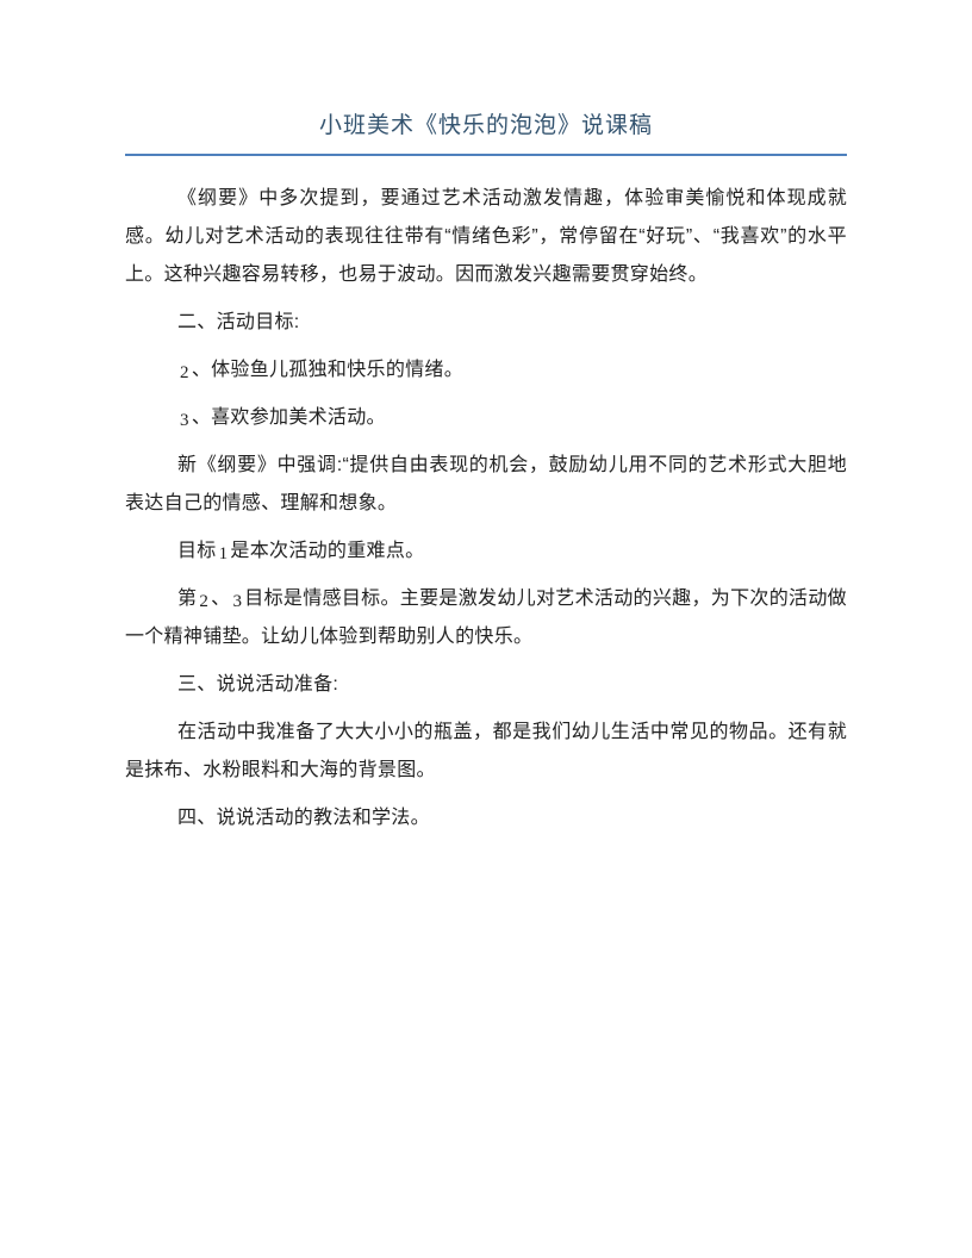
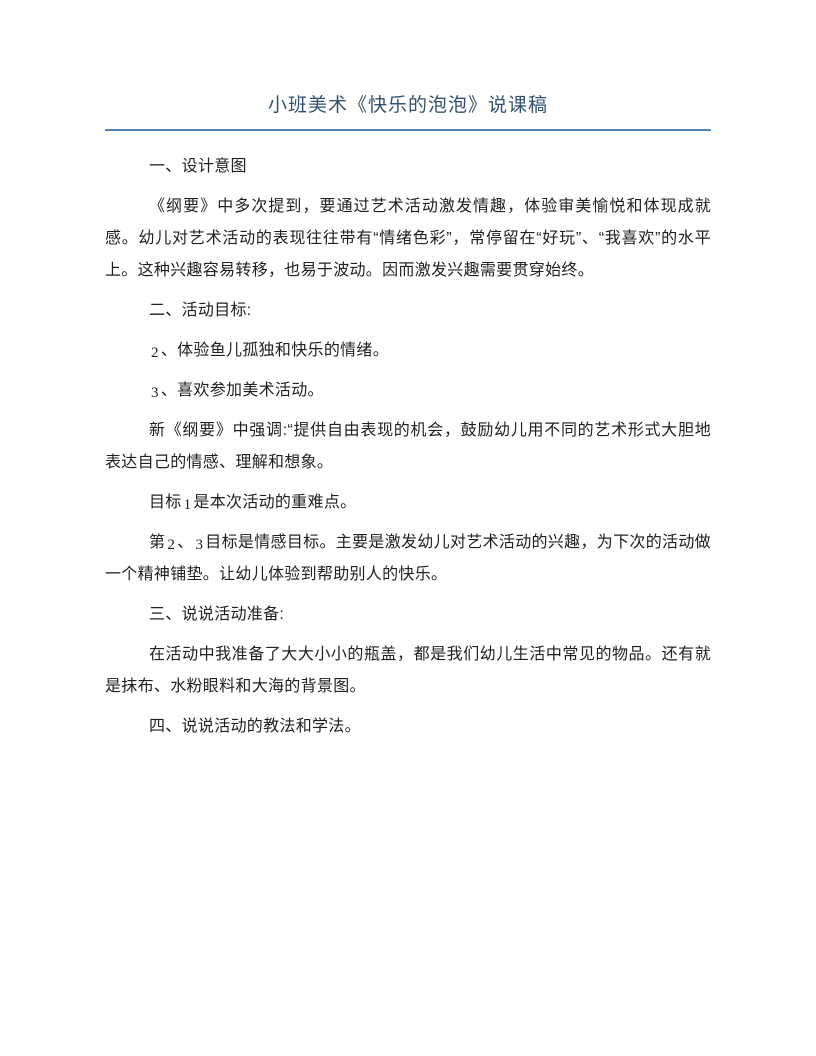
  小班美术《快乐的泡泡》说课稿
+ 一、设计意图
  《纲要》中多次提到，要通过艺术活动激发情趣，体验审美愉悦和体现成就感。幼儿对艺术活动的表现往往带有“情绪色彩”，常停留在“好玩”、“我喜欢”的水平上。这种兴趣容易转移，也易于波动。因而激发兴趣需要贯穿始终。
  二、活动目标:
  2 、体验鱼儿孤独和快乐的情绪。
  3 、喜欢参加美术活动。
  新《纲要》中强调:“提供自由表现的机会，鼓励幼儿用不同的艺术形式大胆地表达自己的情感、理解和想象。
  目标 1 是本次活动的重难点。
  第 2 、 3 目标是情感目标。主要是激发幼儿对艺术活动的兴趣，为下次的活动做一个精神铺垫。让幼儿体验到帮助别人的快乐。
  三、说说活动准备:
  在活动中我准备了大大小小的瓶盖，都是我们幼儿生活中常见的物品。还有就是抹布、水粉眼料和大海的背景图。
  四、说说活动的教法和学法。
